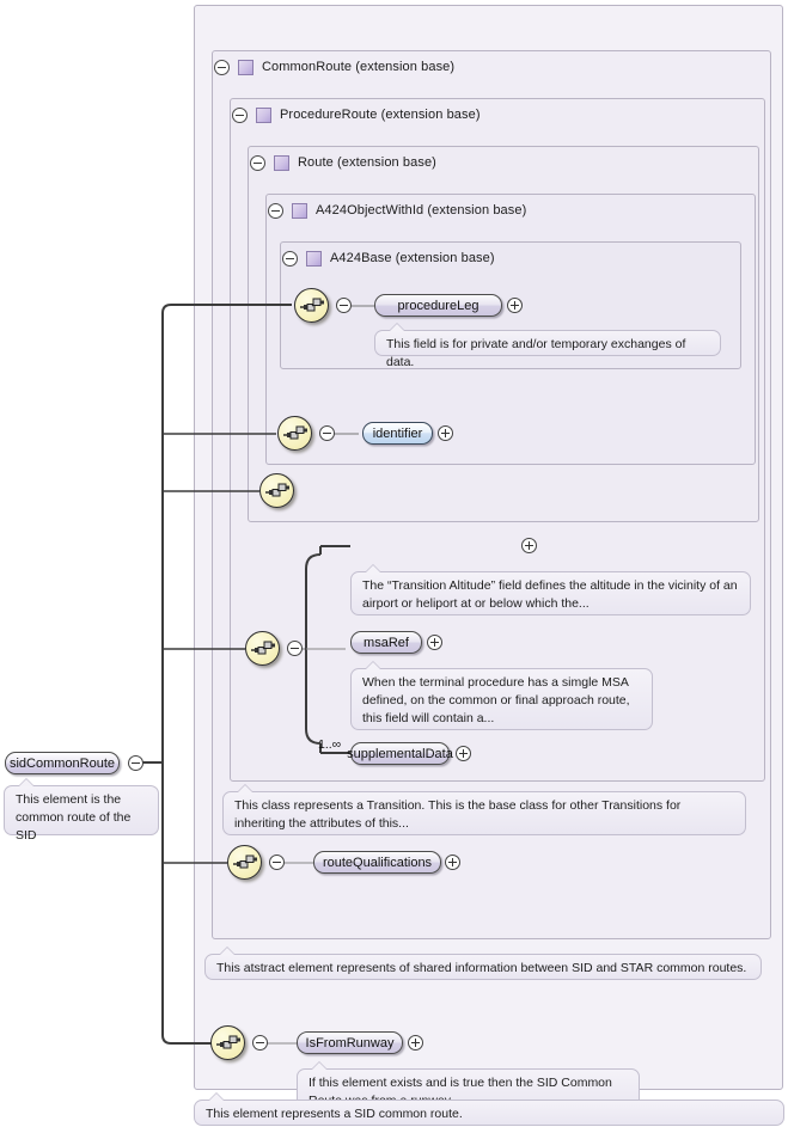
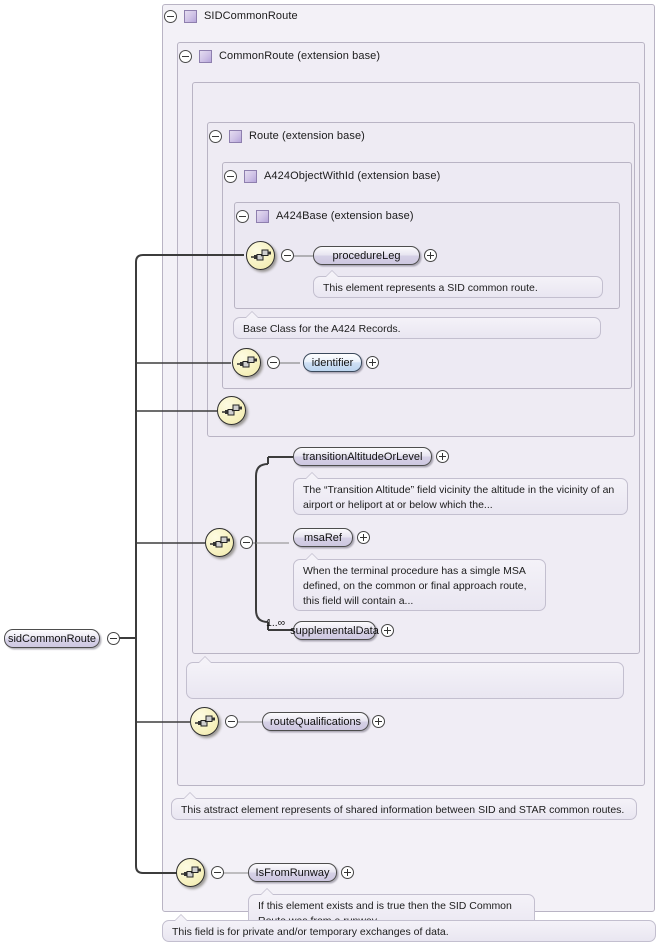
+ SIDCommonRoute
  CommonRoute (extension base)
- ProcedureRoute (extension base)
  Route (extension base)
  A424ObjectWithId (extension base)
  A424Base (extension base)
  sidCommonRoute
- This element is the common route of the SID
  procedureLeg
- This field is for private and/or temporary exchanges of data.
+ This element represents a SID common route.
+ Base Class for the A424 Records.
  identifier
+ transitionAltitudeOrLevel
- The “Transition Altitude” field defines the altitude in the vicinity of an airport or heliport at or below which the...
+ The “Transition Altitude” field vicinity the altitude in the vicinity of an airport or heliport at or below which the...
  msaRef
  When the terminal procedure has a simgle MSA defined, on the common or final approach route, this field will contain a...
  1..∞
  supplementalData
- This class represents a Transition. This is the base class for other Transitions for inheriting the attributes of this...
  routeQualifications
  This atstract element represents of shared information between SID and STAR common routes.
  IsFromRunway
- This element represents a SID common route.
+ This field is for private and/or temporary exchanges of data.
